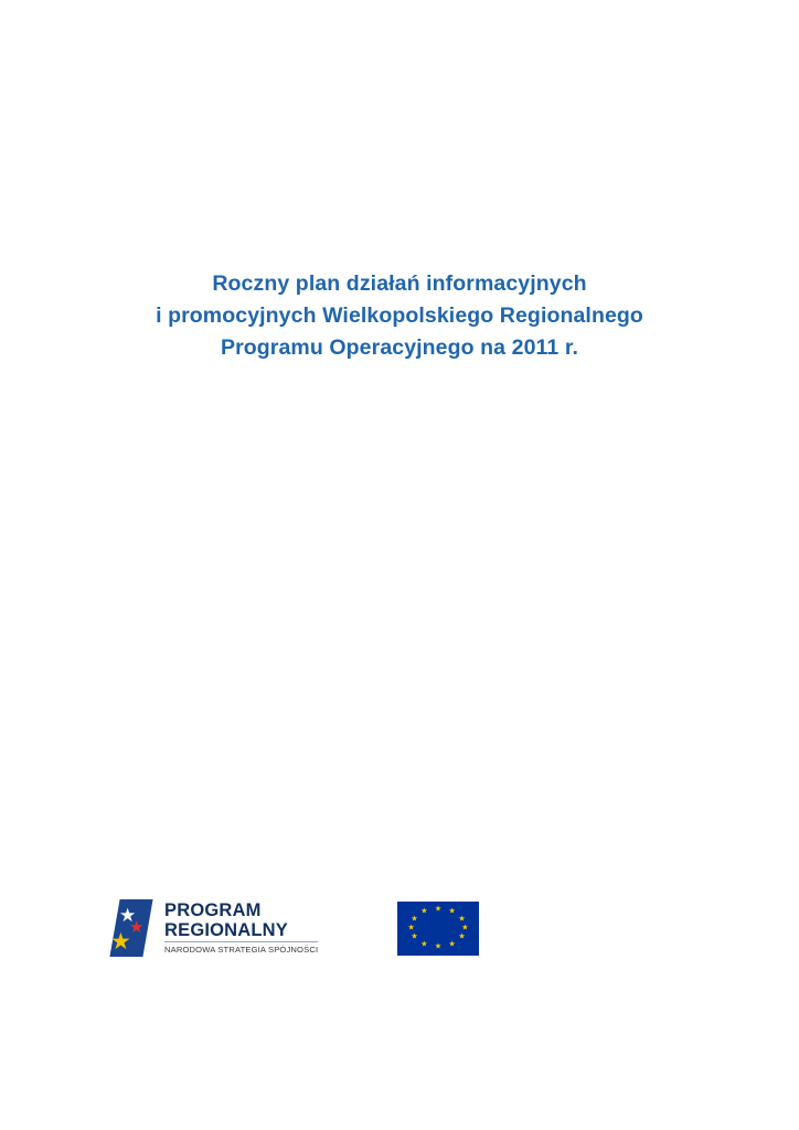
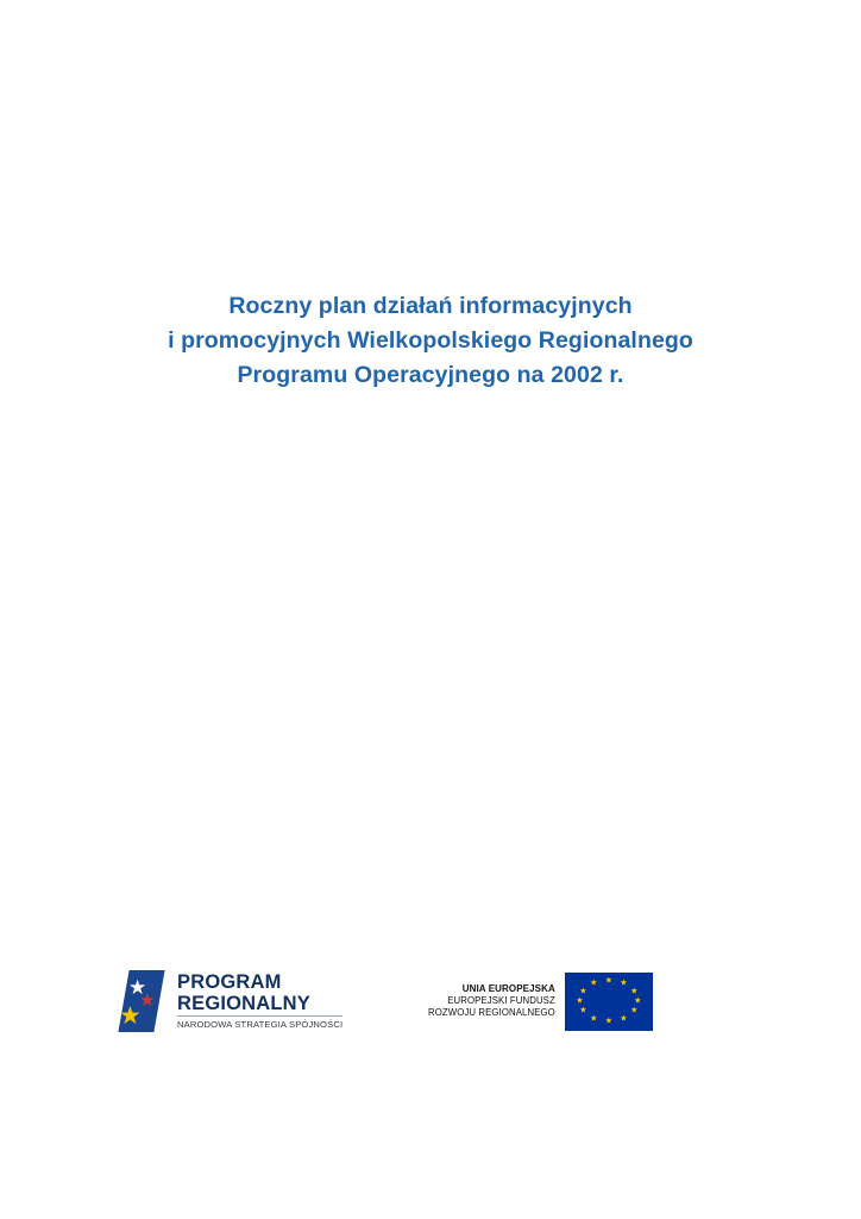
  Roczny plan działań informacyjnych
  i promocyjnych Wielkopolskiego Regionalnego
- Programu Operacyjnego na 2011 r.
+ Programu Operacyjnego na 2002 r.
  ★
  ★
  ★
  PROGRAM
  REGIONALNY
  NARODOWA STRATEGIA SPÓJNOŚCI
+ UNIA EUROPEJSKA
+ EUROPEJSKI FUNDUSZ
+ ROZWOJU REGIONALNEGO
